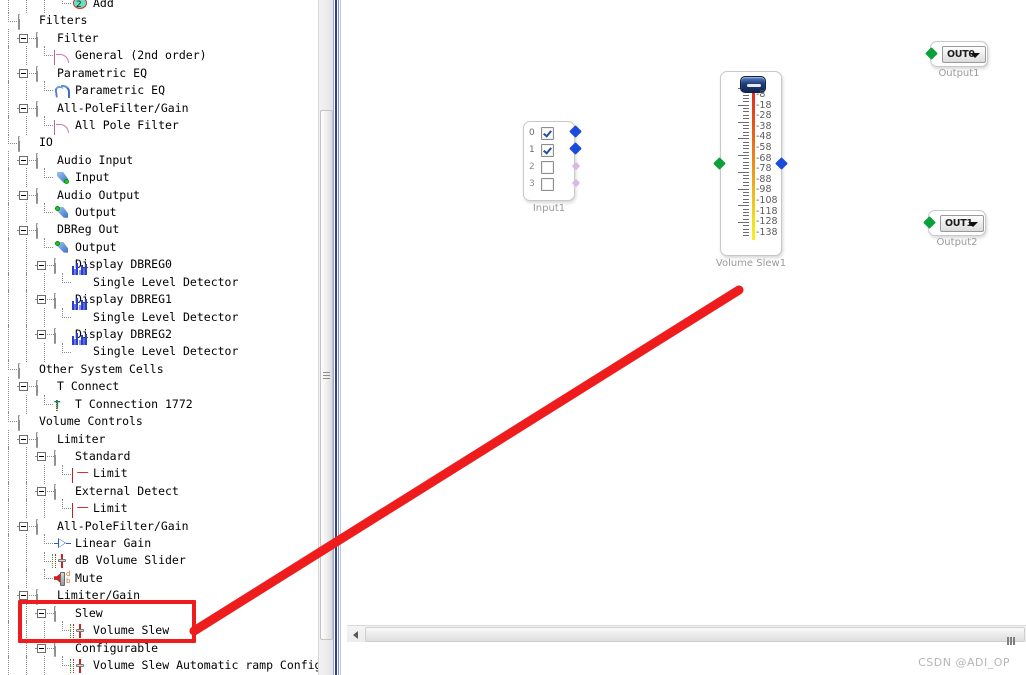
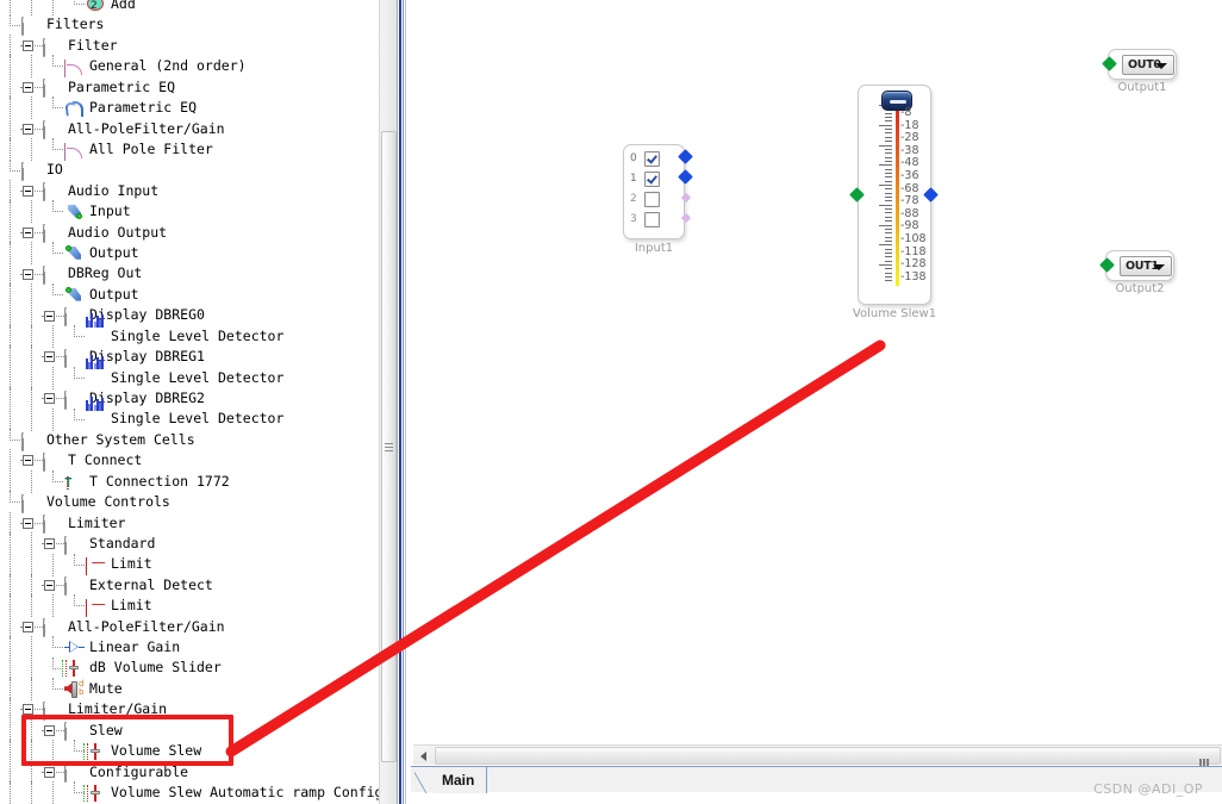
  2
  Add
  Filters
  Filter
  General (2nd order)
  Parametric EQ
  Parametric EQ
  All-PoleFilter/Gain
  All Pole Filter
  IO
  Audio Input
  Input
  Audio Output
  Output
  DBReg Out
  Output
  Dsplay DBREG0
  Single Level Detector
  Dsplay DBREG1
  Single Level Detector
  Dsplay DBREG2
  Single Level Detector
  Other System Cells
  T Connect
  T T Connection 1772
  Volume Controls
  Limiter
  Standard
  Limit
  External Detect
  Limit
  All-PoleFilter/Gain
  Linear Gain
  dB Volume Slider
  d
  b
  Mute
  Limiter/Gain
  Slew
  Volume Slew
  Configurable
  Volume Slew Automatic ramp Confi
  0
  1
  2
  3
  Input1
  -8
  -18
  -28
  -38
  -48
- -58
+ -36
  -68
  -78
  -88
  -98
  -108
  -118
  -128
  -138
  Volume Slew1
  OUT0
  Output1
  OUT1
  Output2
+ Main
  CSDN @ADI_OP
